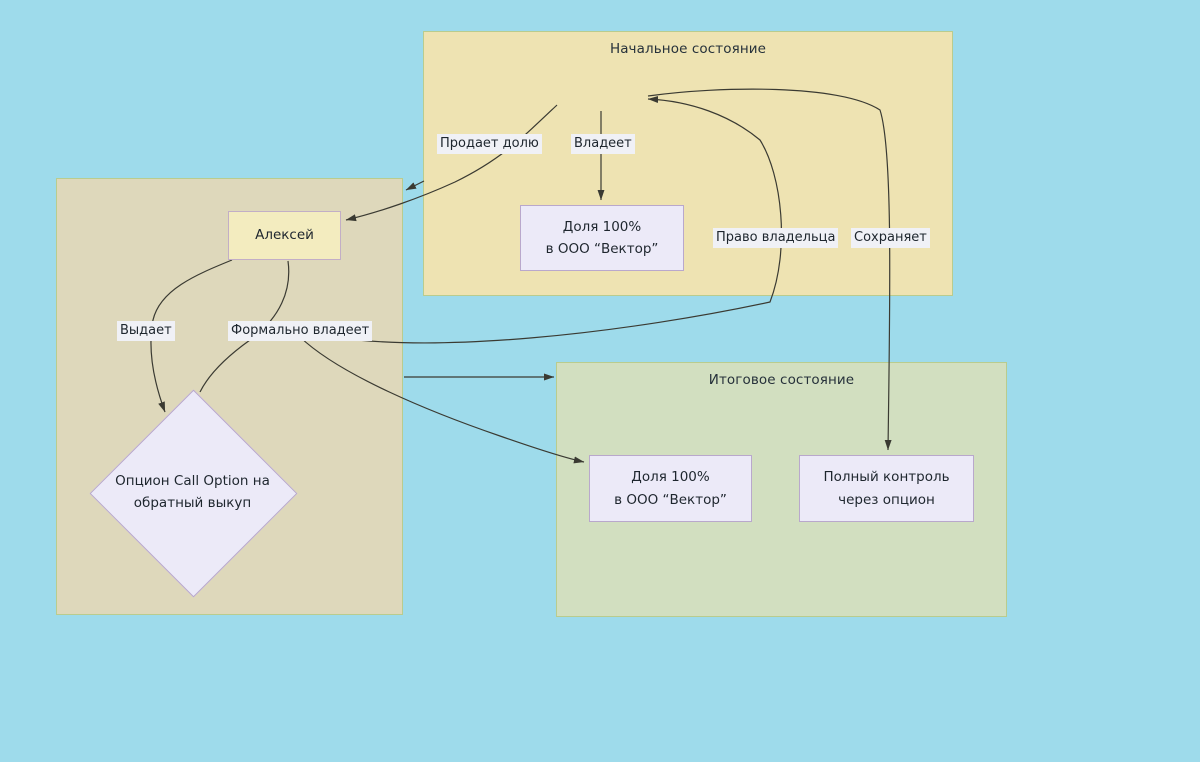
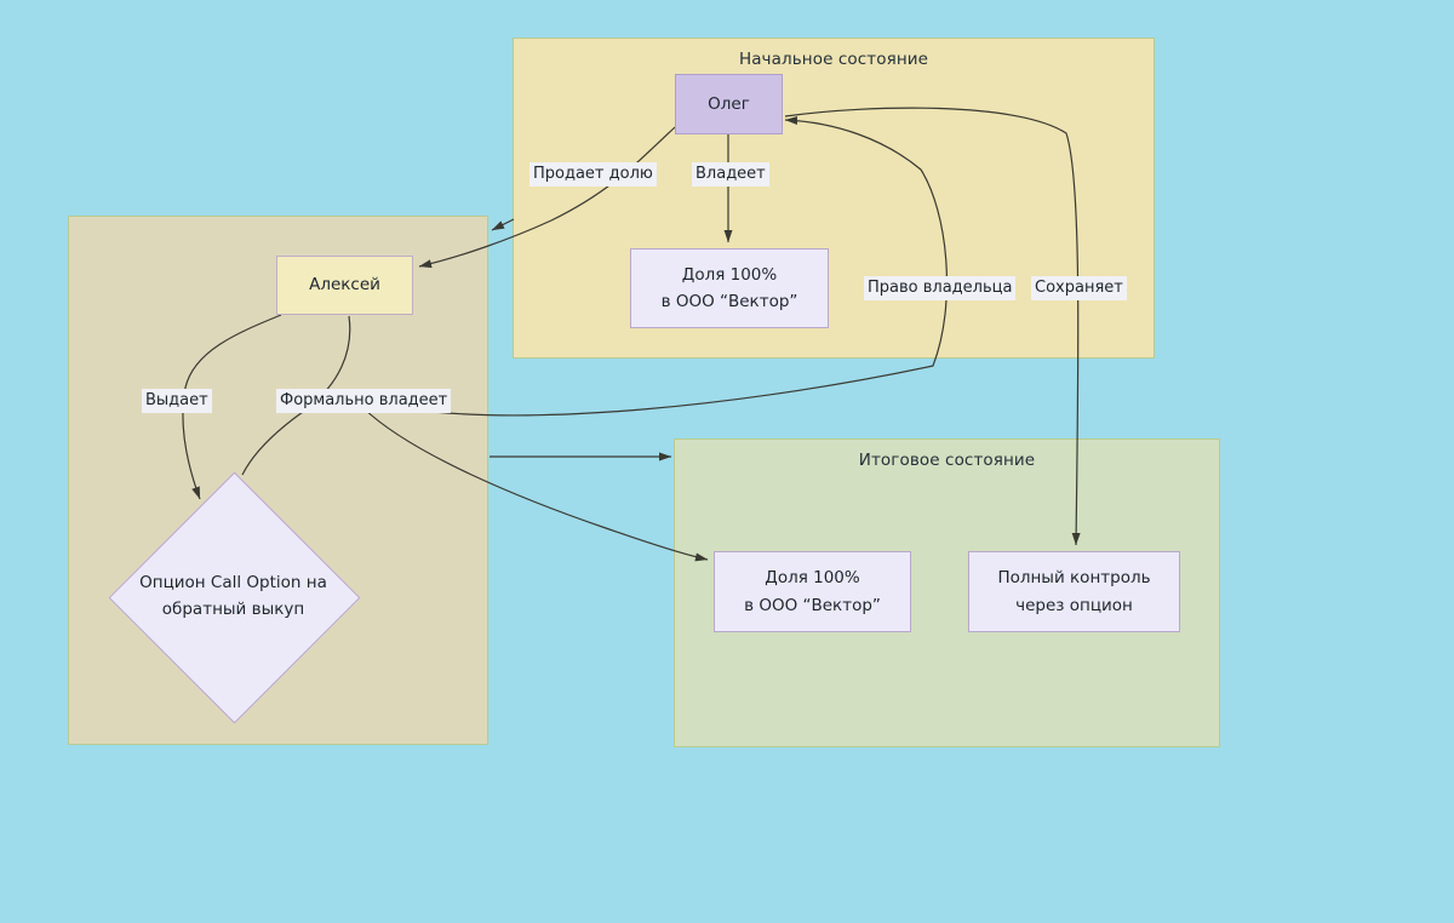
  Начальное состояние
  Итоговое состояние
+ Олег
  Алексей
  Доля 100%
  в ООО “Вектор”
  Доля 100%
  в ООО “Вектор”
  Полный контроль
  через опцион
  Опцион Call Option на обратный выкуп
  Продает долю
  Владеет
  Право владельца
  Сохраняет
  Выдает
  Формально владеет
